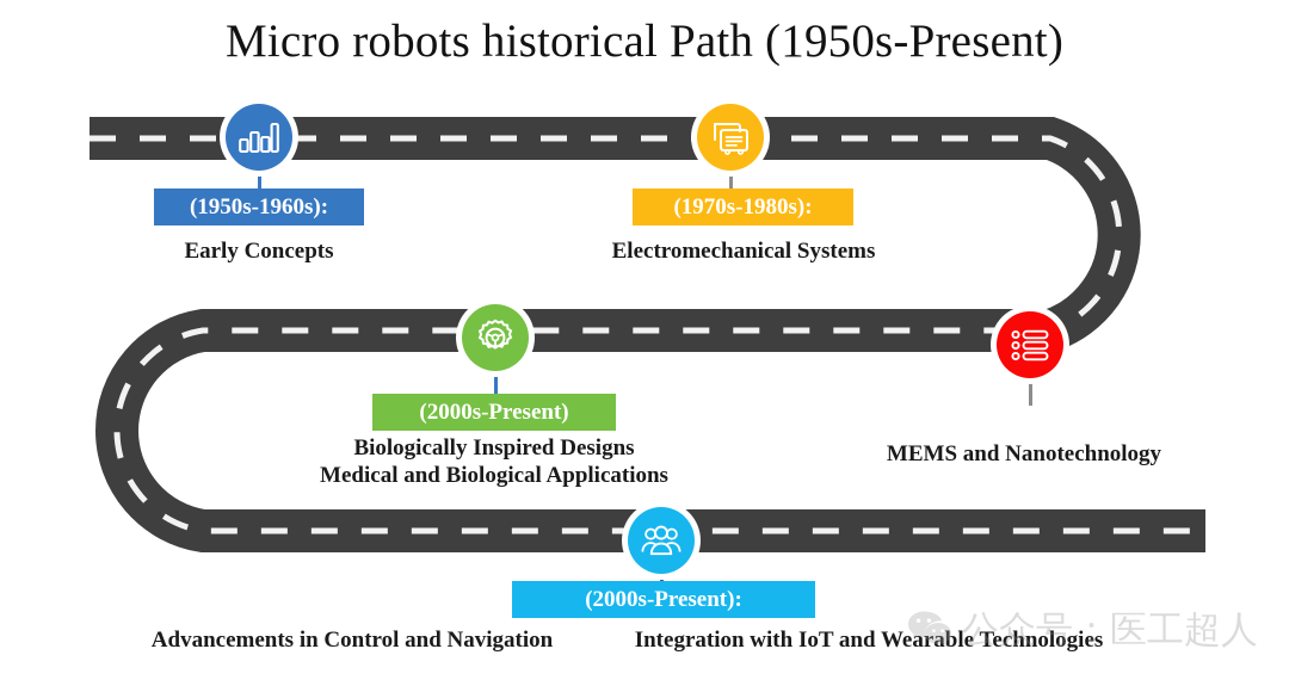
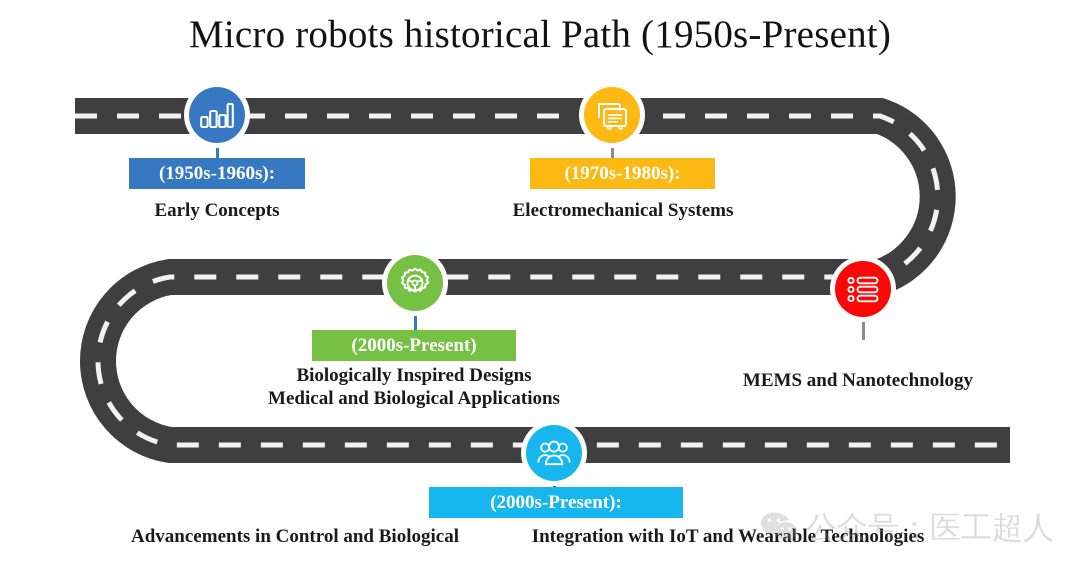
  Micro robots historical Path (1950s-Present)
  (1950s-1960s):
  Early Concepts
  (1970s-1980s):
  Electromechanical Systems
  MEMS and Nanotechnology
  (2000s-Present)
  Biologically Inspired Designs
  Medical and Biological Applications
  (2000s-Present):
  Integration with IoT and Wearable Technologies
- Advancements in Control and Navigation
+ Advancements in Control and Biological
  公众号：医工超人
